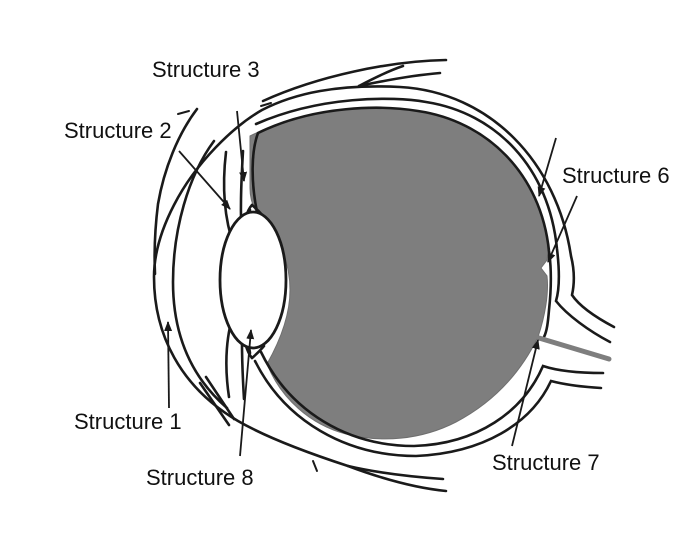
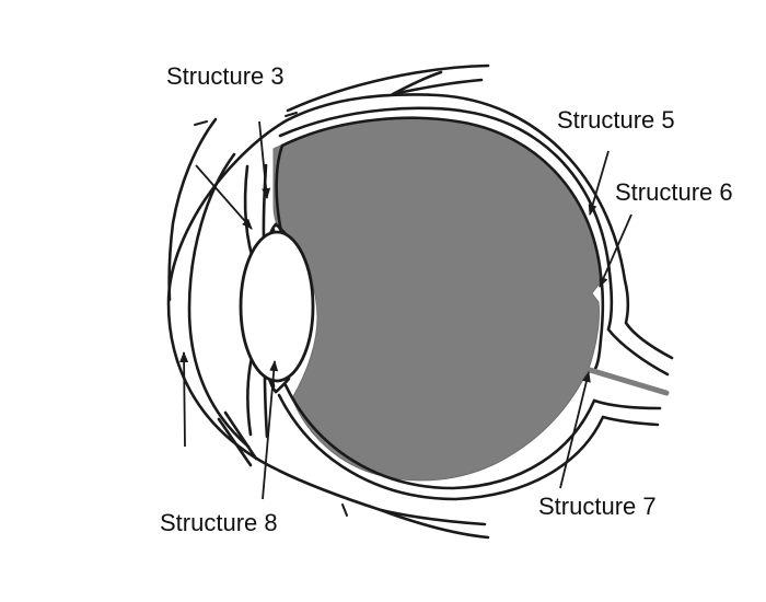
- Structure 1
- Structure 2
  Structure 3
  Structure 8
+ Structure 5
  Structure 6
  Structure 7
